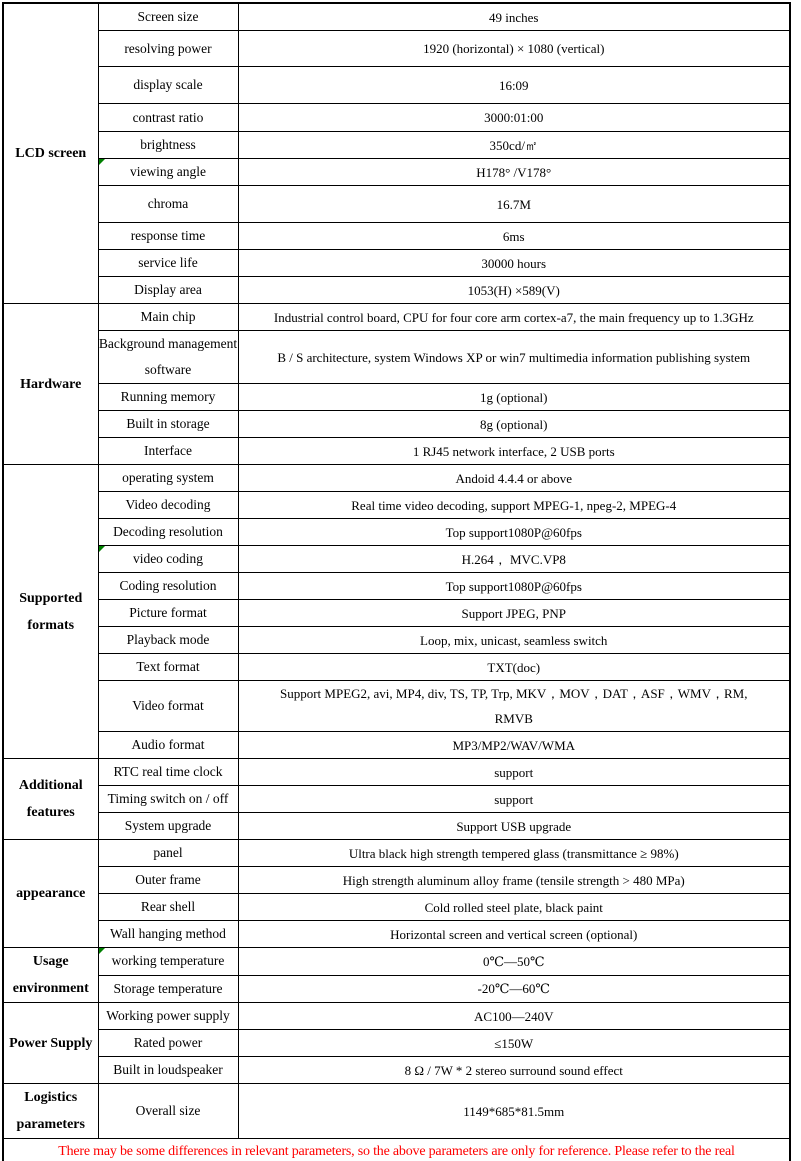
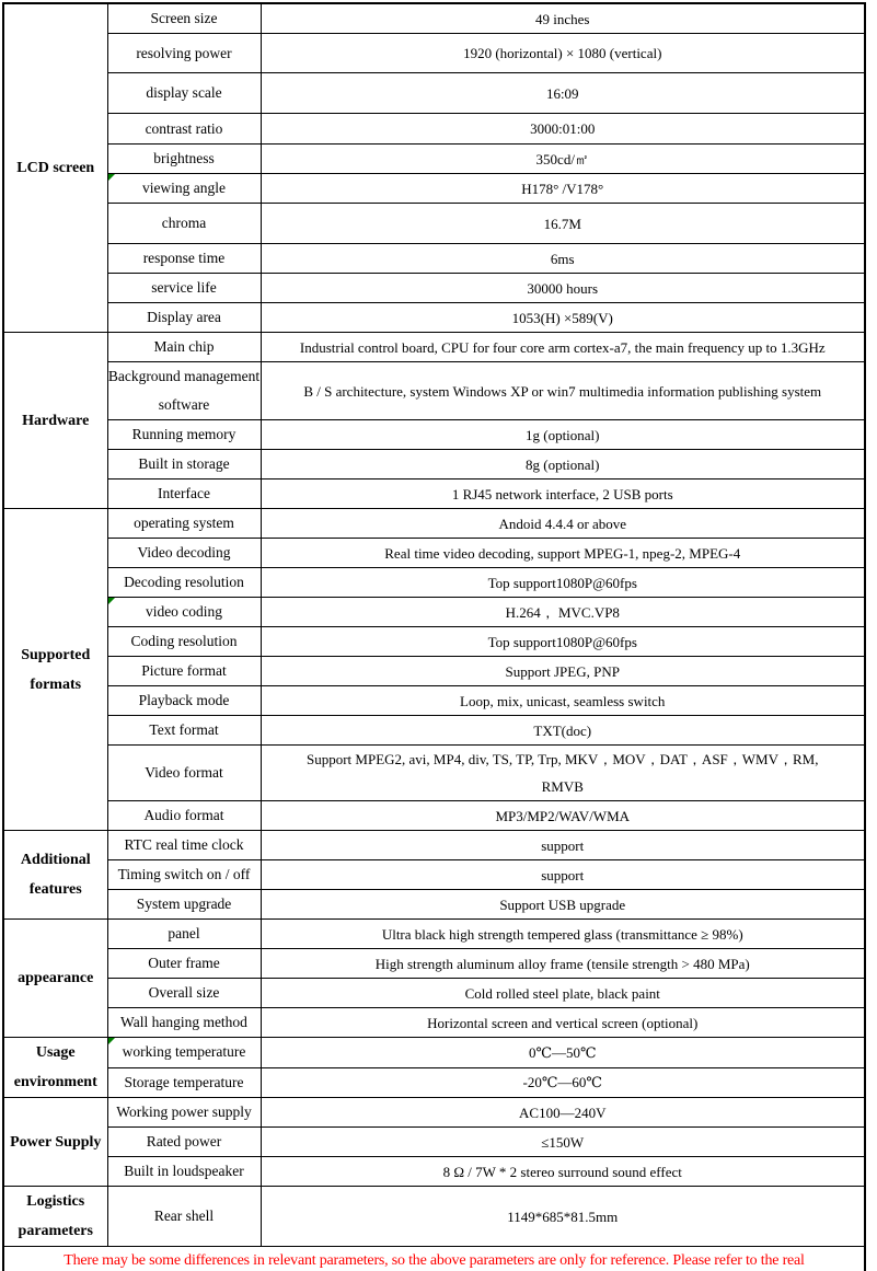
  LCD screen	Screen size	49 inches
  resolving power	1920 (horizontal) × 1080 (vertical)
  display scale	16:09
  contrast ratio	3000:01:00
  brightness	350cd/㎡
  viewing angle	H178° /V178°
  chroma	16.7M
  response time	6ms
  service life	30000 hours
  Display area	1053(H) ×589(V)
  Hardware	Main chip	Industrial control board, CPU for four core arm cortex-a7, the main frequency up to 1.3GHz
  Background management software	B / S architecture, system Windows XP or win7 multimedia information publishing system
  Running memory	1g (optional)
  Built in storage	8g (optional)
  Interface	1 RJ45 network interface, 2 USB ports
  Supported formats	operating system	Andoid 4.4.4 or above
  Video decoding	Real time video decoding, support MPEG-1, npeg-2, MPEG-4
  Decoding resolution	Top support1080P@60fps
  video coding	H.264， MVC.VP8
  Coding resolution	Top support1080P@60fps
  Picture format	Support JPEG, PNP
  Playback mode	Loop, mix, unicast, seamless switch
  Text format	TXT(doc)
  Video format	Support MPEG2, avi, MP4, div, TS, TP, Trp, MKV，MOV，DAT，ASF，WMV，RM,RMVB
  Audio format	MP3/MP2/WAV/WMA
  Additional features	RTC real time clock	support
  Timing switch on / off	support
  System upgrade	Support USB upgrade
  appearance	panel	Ultra black high strength tempered glass (transmittance ≥ 98%)
  Outer frame	High strength aluminum alloy frame (tensile strength > 480 MPa)
- Rear shell	Cold rolled steel plate, black paint
+ Overall size	Cold rolled steel plate, black paint
  Wall hanging method	Horizontal screen and vertical screen (optional)
  Usage environment	working temperature	0℃—50℃
  Storage temperature	-20℃—60℃
  Power Supply	Working power supply	AC100—240V
  Rated power	≤150W
  Built in loudspeaker	8 Ω / 7W * 2 stereo surround sound effect
- Logistics parameters	Overall size	1149*685*81.5mm
+ Logistics parameters	Rear shell	1149*685*81.5mm
  There may be some differences in relevant parameters, so the above parameters are only for reference. Please refer to the real
